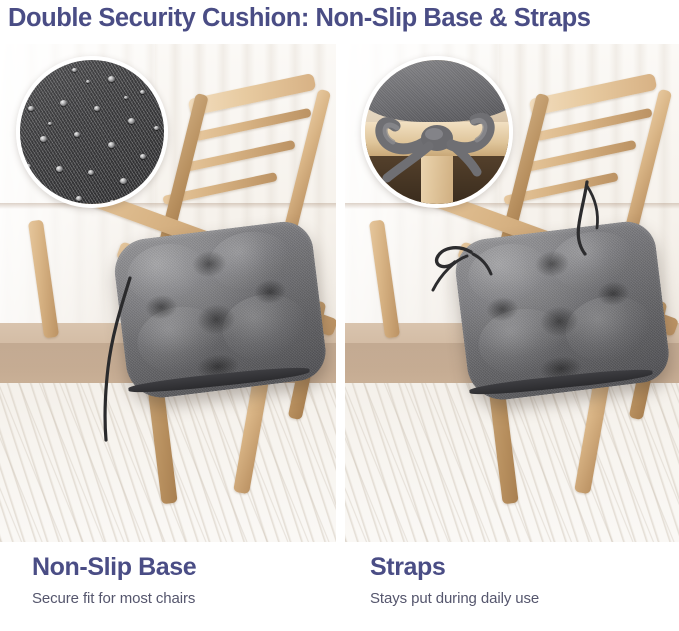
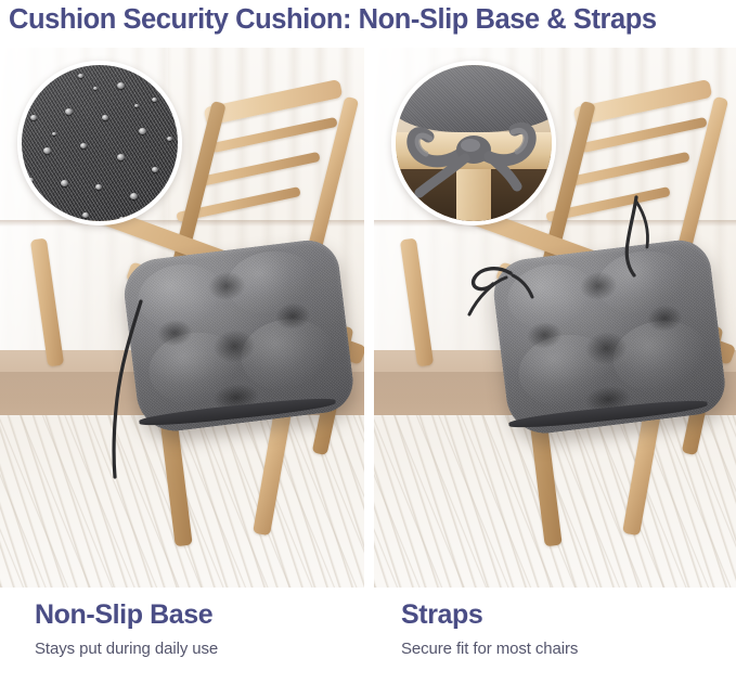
- Double Security Cushion: Non-Slip Base & Straps
+ Cushion Security Cushion: Non-Slip Base & Straps
  Non-Slip Base
- Secure fit for most chairs
+ Stays put during daily use
  Straps
- Stays put during daily use
+ Secure fit for most chairs
